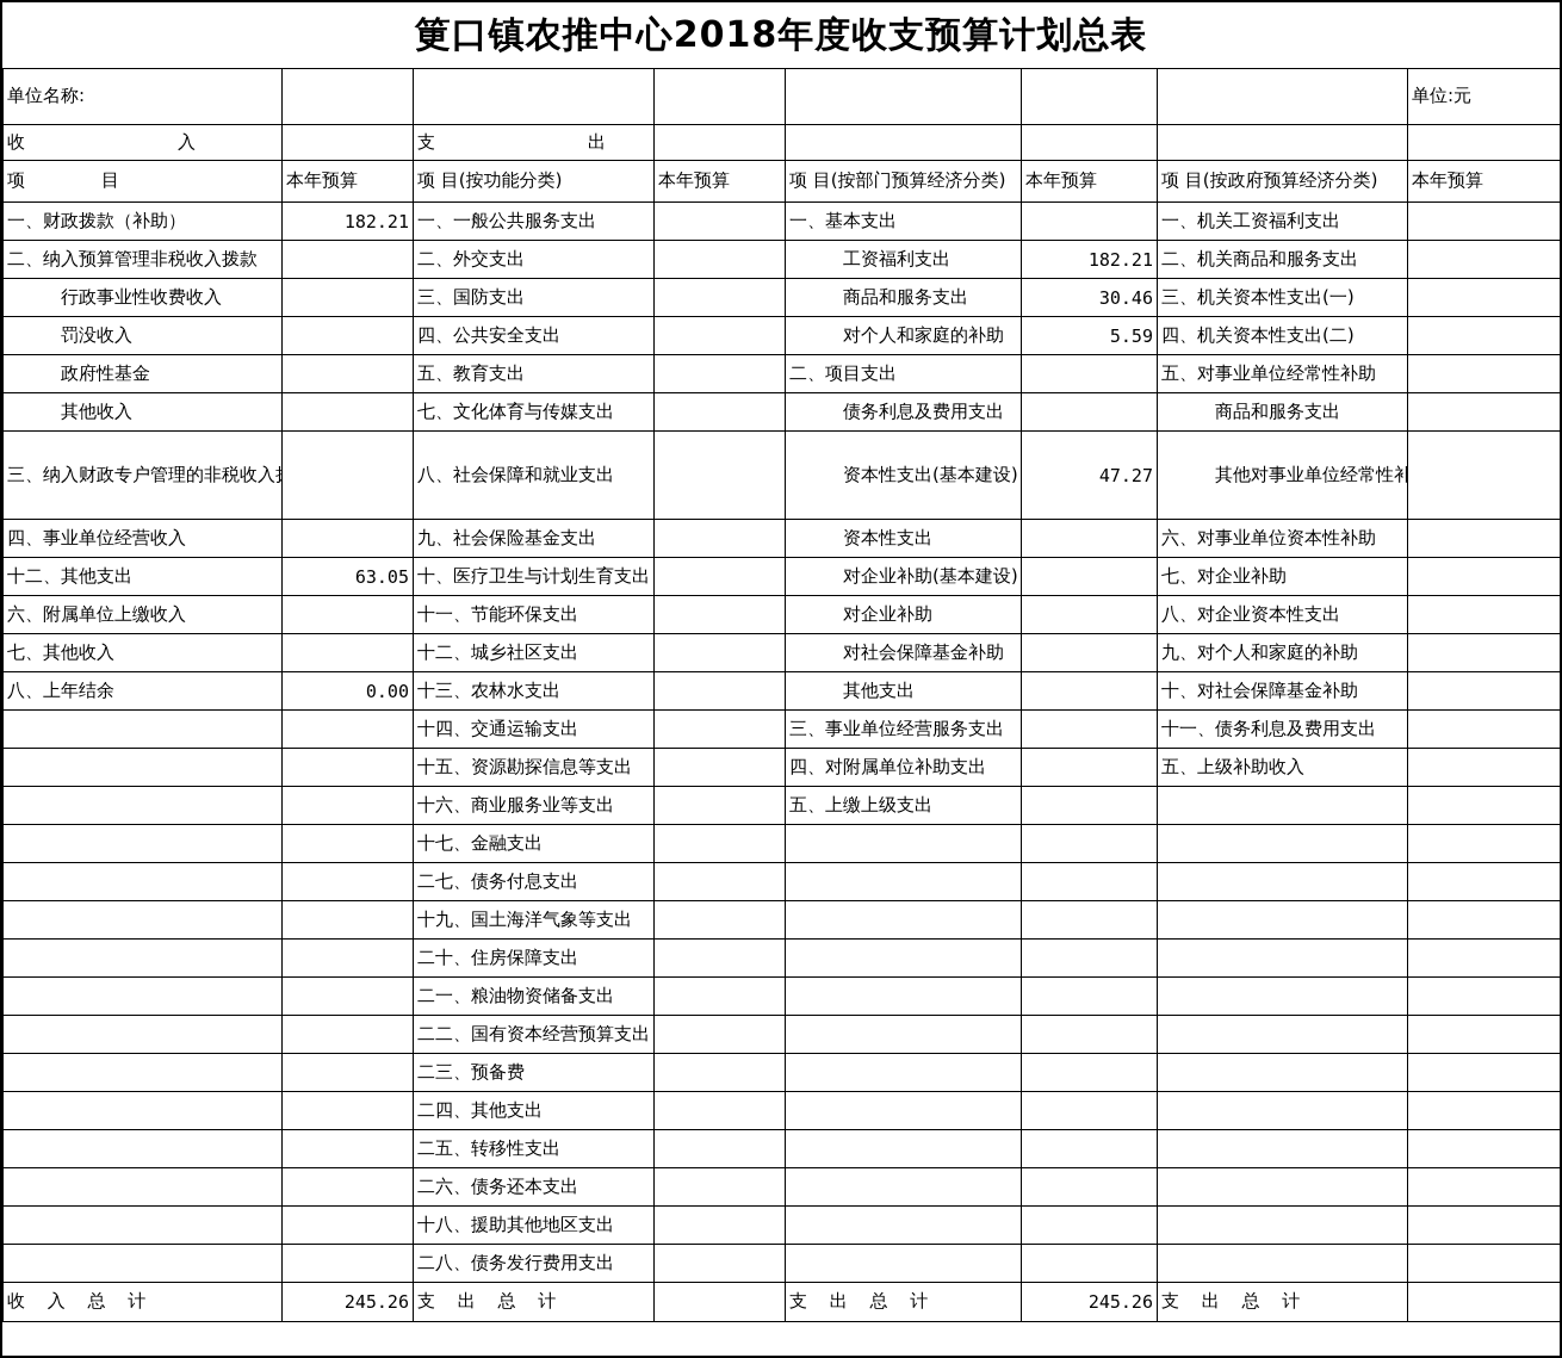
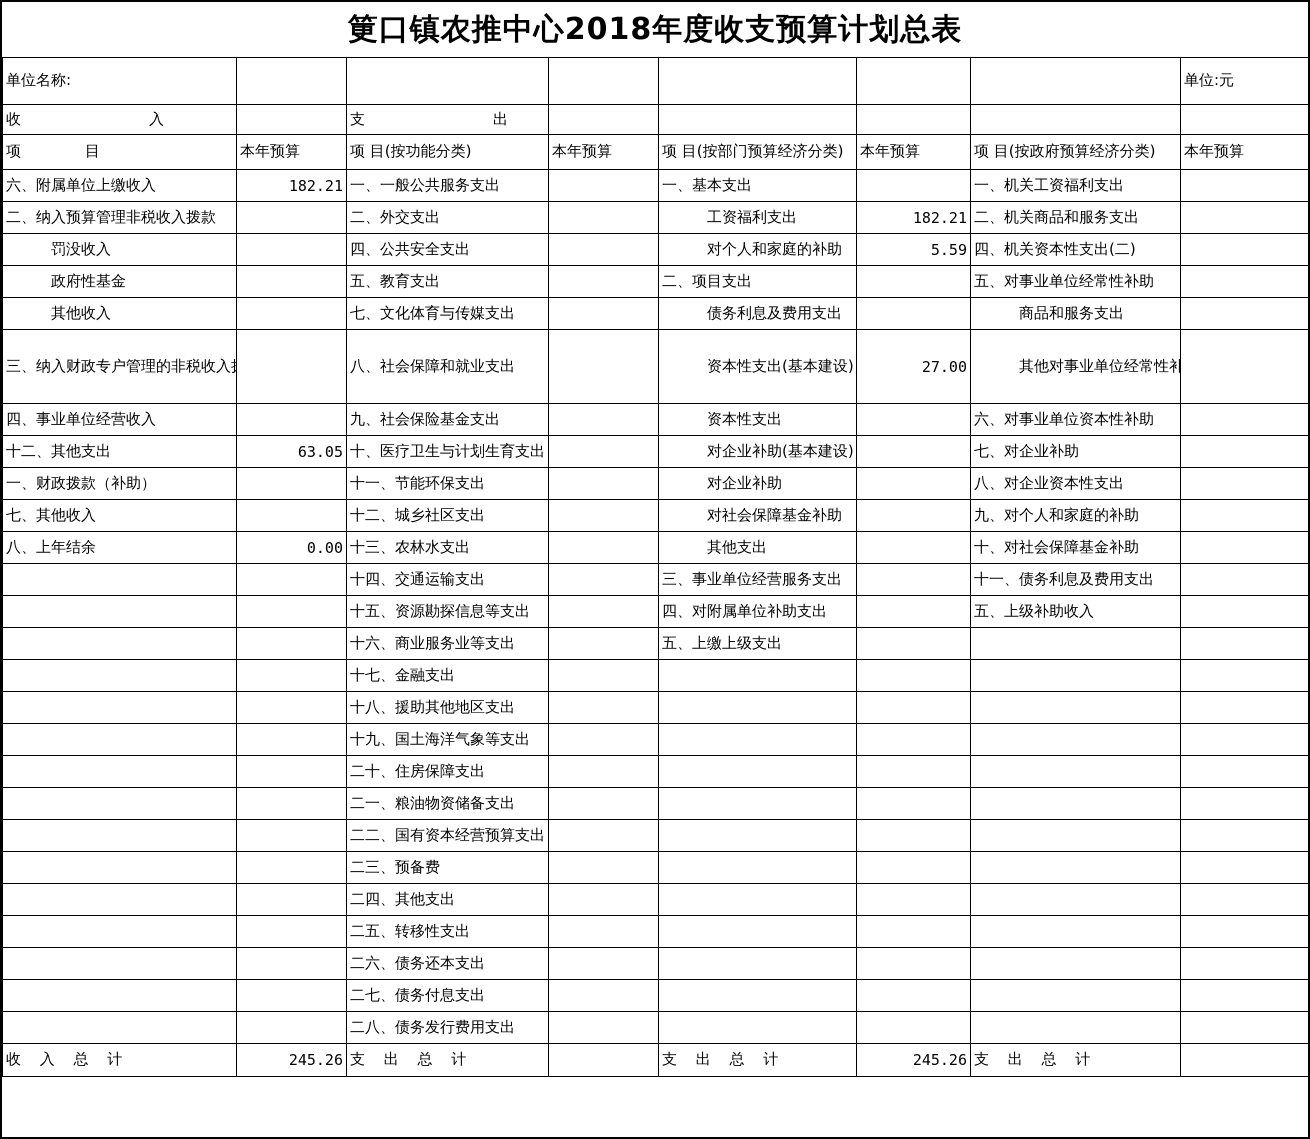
  筻口镇农推中心2018年度收支预算计划总表
  单位名称:							单位:元
  收入		支
  项目	本年预算	项 目(按功能分类)	本年预算	项 目(按部门预算经济分类)	本年预算	项 目(按政府预算经济分类)	本年预算
- 一、财政拨款（补助）	182.21	一、一般公共服务支出		一、基本支出		一、机关工资福利支出
+ 六、附属单位上缴收入	182.21	一、一般公共服务支出		一、基本支出		一、机关工资福利支出
  二、纳入预算管理非税收入拨款		二、外交支出		工资福利支出	182.21	二、机关商品和服务支出
- 行政事业性收费收入		三、国防支出		商品和服务支出	30.46	三、机关资本性支出(一)
  罚没收入		四、公共安全支出		对个人和家庭的补助	5.59	四、机关资本性支出(二)
  政府性基金		五、教育支出		二、项目支出		五、对事业单位经常性补助
  其他收入		七、文化体育与传媒支出		债务利息及费用支出		商品和服务支出
- 三、纳入财政专户管理的非税收入		八、社会保障和就业支出		资本性支出(基本建设)	47.27	其他对事业单位经常性补
+ 三、纳入财政专户管理的非税收入		八、社会保障和就业支出		资本性支出(基本建设)	27.00	其他对事业单位经常性补
  四、事业单位经营收入		九、社会保险基金支出		资本性支出		六、对事业单位资本性补助
  十二、其他支出	63.05	十、医疗卫生与计划生育支出		对企业补助(基本建设)		七、对企业补助
- 六、附属单位上缴收入		十一、节能环保支出		对企业补助		八、对企业资本性支出
+ 一、财政拨款（补助）		十一、节能环保支出		对企业补助		八、对企业资本性支出
  七、其他收入		十二、城乡社区支出		对社会保障基金补助		九、对个人和家庭的补助
  八、上年结余	0.00	十三、农林水支出		其他支出		十、对社会保障基金补助
  		十四、交通运输支出		三、事业单位经营服务支出		十一、债务利息及费用支出
  		十五、资源勘探信息等支出		四、对附属单位补助支出		五、上级补助收入
  		十六、商业服务业等支出		五、上缴上级支出
  		十七、金融支出
- 		二七、债务付息支出
+ 		十八、援助其他地区支出
  		十九、国土海洋气象等支出
  		二十、住房保障支出
  		二一、粮油物资储备支出
  		二二、国有资本经营预算支出
  		二三、预备费
  		二四、其他支出
  		二五、转移性支出
  		二六、债务还本支出
- 		十八、援助其他地区支出
+ 		二七、债务付息支出
  		二八、债务发行费用支出
  收 入 总 计	245.26	支 出 总 计		支 出 总 计	245.26	支 出 总 计
